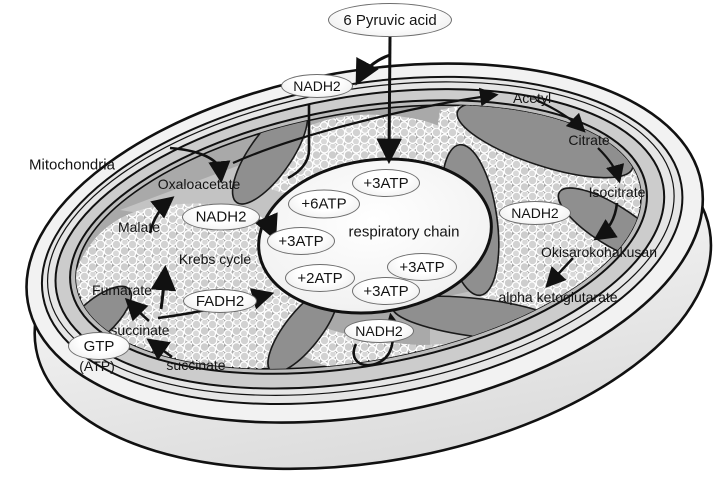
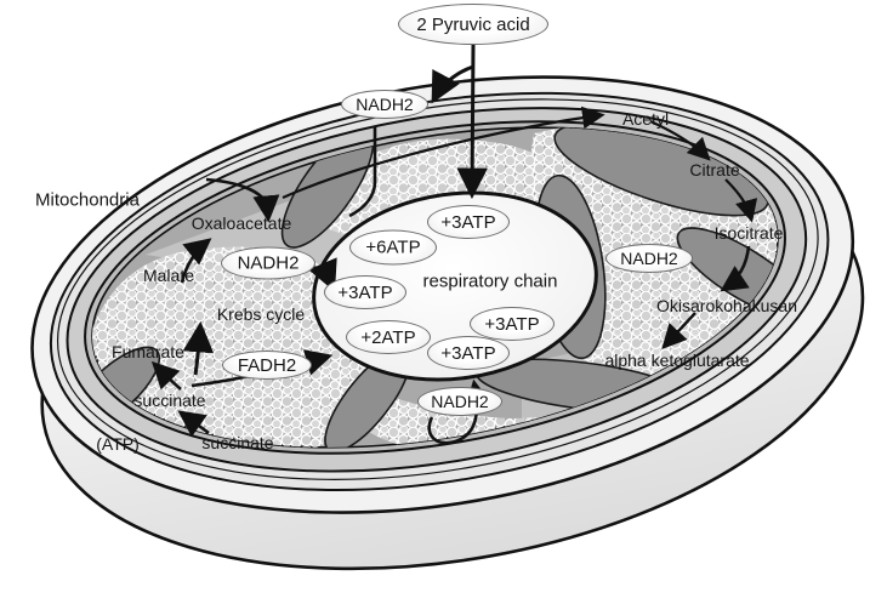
  Mitochondria
  Oxaloacetate
  Malate
  Krebs cycle
  Fumarate
  succinate
  (ATP)
  succinate
  Acetyl
  Citrate
  Isocitrate
  Okisarokohakusan
  alpha ketoglutarate
  respiratory chain
- 6 Pyruvic acid
+ 2 Pyruvic acid
  NADH2
  NADH2
  FADH2
- GTP
  NADH2
  NADH2
  +3ATP
  +6ATP
  +3ATP
  +2ATP
  +3ATP
  +3ATP
